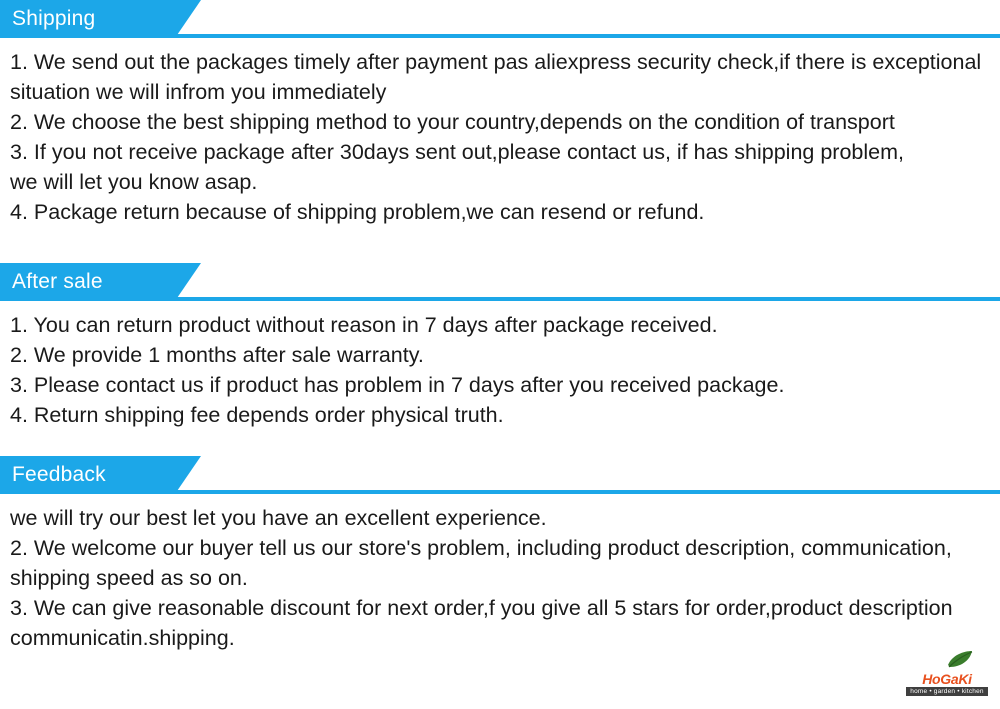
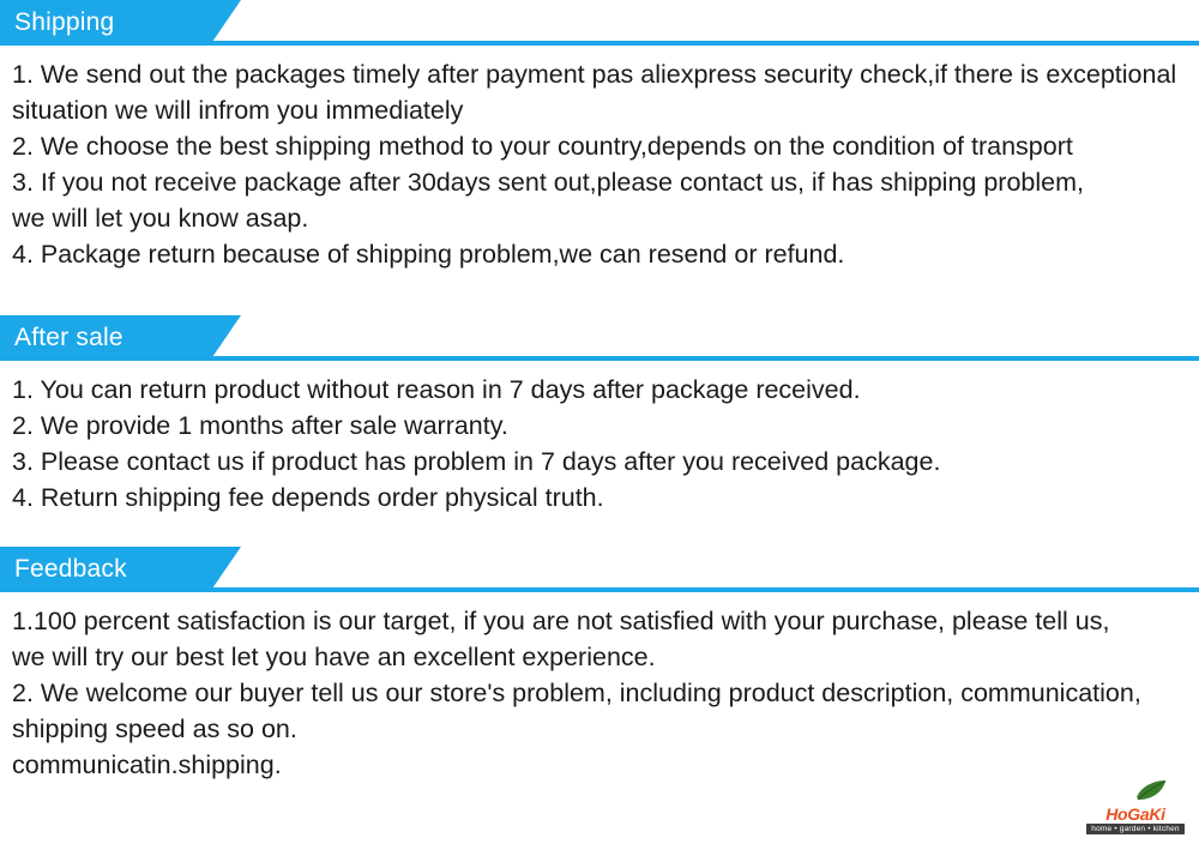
  Shipping
  1. We send out the packages timely after payment pas aliexpress security check,if there is exceptional
  situation we will infrom you immediately
  2. We choose the best shipping method to your country,depends on the condition of transport
  3. If you not receive package after 30days sent out,please contact us, if has shipping problem,
  we will let you know asap.
  4. Package return because of shipping problem,we can resend or refund.
  After sale
  1. You can return product without reason in 7 days after package received.
  2. We provide 1 months after sale warranty.
  3. Please contact us if product has problem in 7 days after you received package.
  4. Return shipping fee depends order physical truth.
  Feedback
+ 1.100 percent satisfaction is our target, if you are not satisfied with your purchase, please tell us,
  we will try our best let you have an excellent experience.
  2. We welcome our buyer tell us our store's problem, including product description, communication,
  shipping speed as so on.
- 3. We can give reasonable discount for next order,f you give all 5 stars for order,product description
  communicatin.shipping.
  HoGaKi
